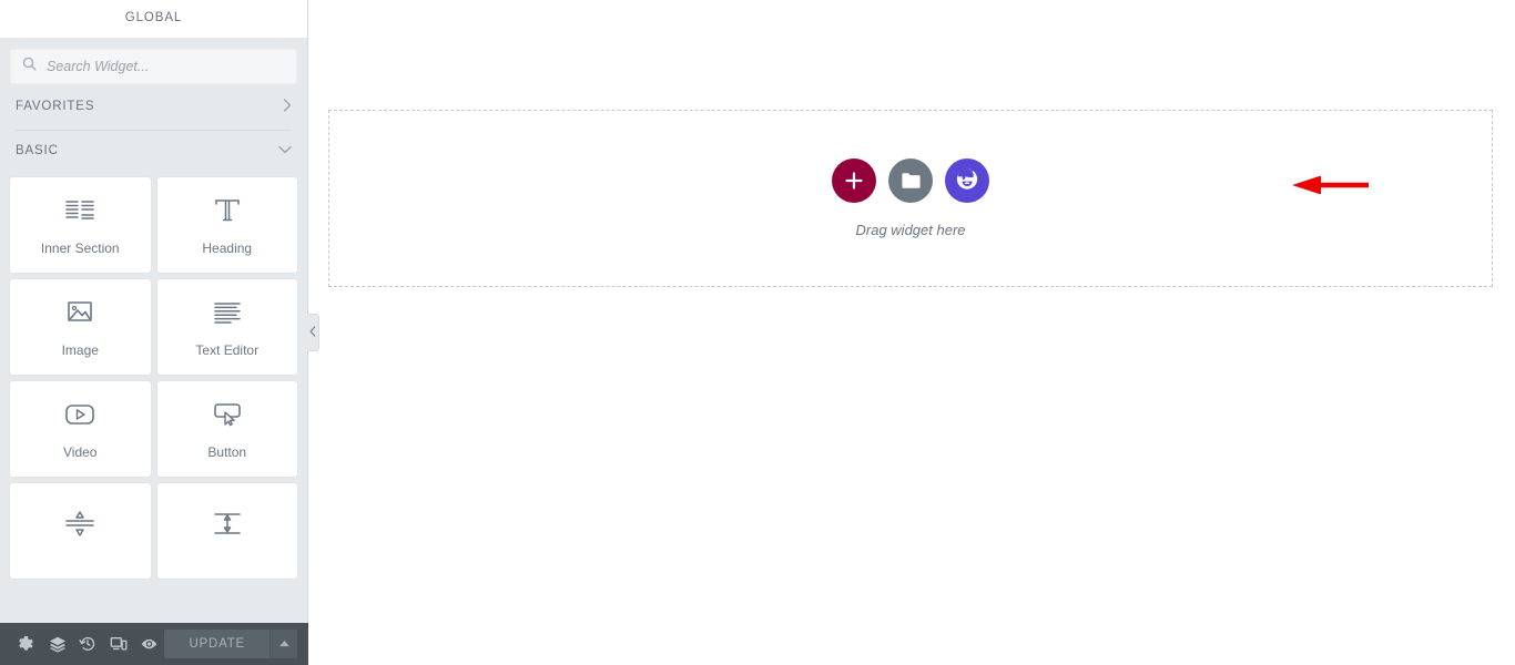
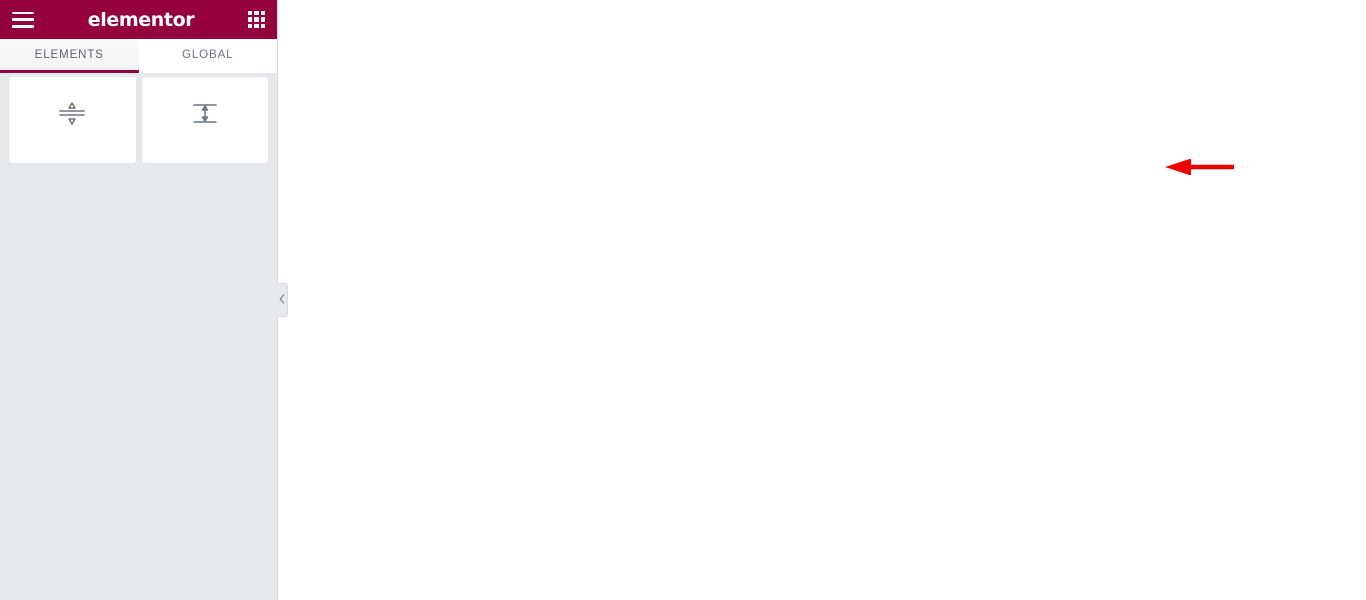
+ elementor
+ ELEMENTS
  GLOBAL
- Search Widget...
- FAVORITES
- BASIC
- Inner Section
- Heading
- Image
- Text Editor
- Video
- Button
- UPDATE
- Drag widget here
